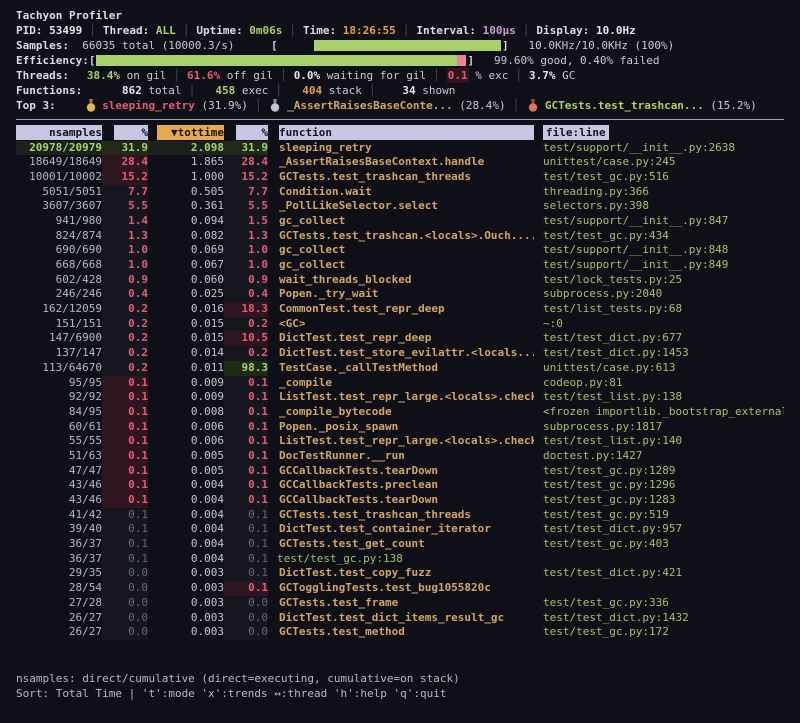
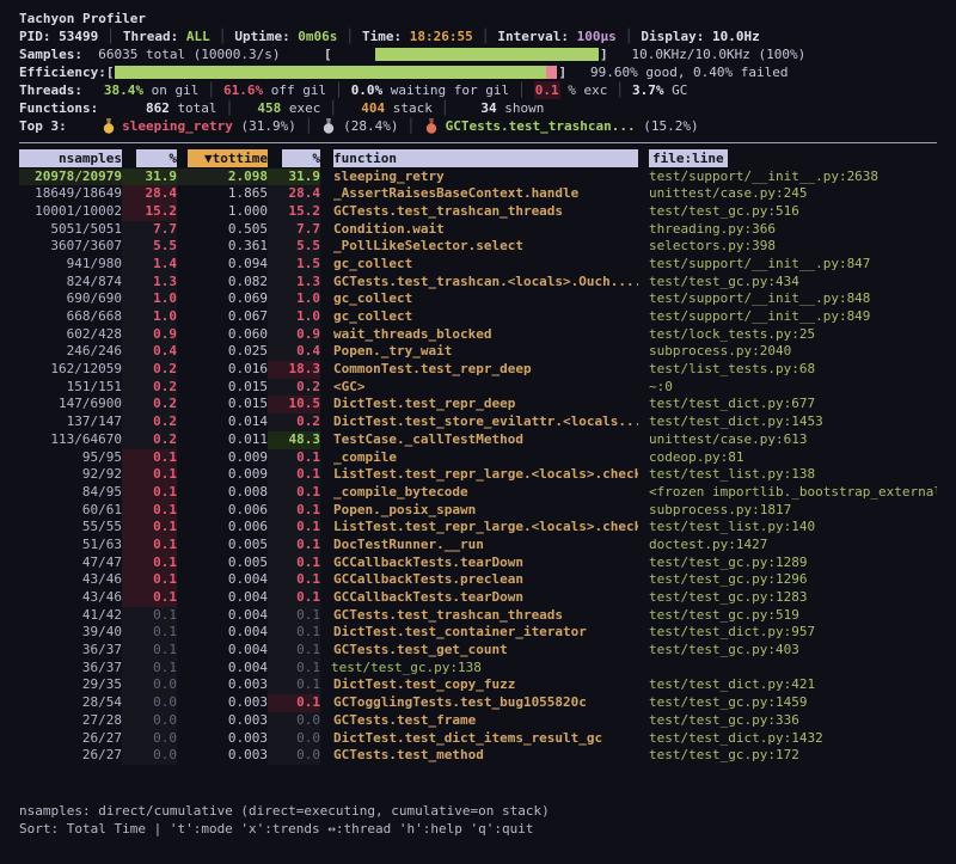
  Tachyon Profiler
  PID:
  53499
  │
  Thread:
  ALL
  │
  Uptime:
  0m06s
  │
  Time:
  18:26:55
  │
  Interval:
  100μs
  │
  Display:
  10.0Hz
  Samples:
  66035 total (10000.3/s)
  [
  ]
  10.0KHz/10.0KHz (100%)
  Efficiency:
  [
  ]
  99.60% good, 0.40% failed
  Threads:
  38.4%
  on gil
  │
  61.6%
  off gil
  │
  0.0%
  waiting for gil
  │
  0.1
  % exc
  │
  3.7%
  GC
  Functions:
  862
  total
  │
  458
  exec
  │
  404
  stack
  │
  34
  shown
  Top 3:
  sleeping_retry
  (31.9%)
  │
- _AssertRaisesBaseConte...
  (28.4%)
  │
  GCTests.test_trashcan...
  (15.2%)
  nsamples
  %
  ▼tottime
  %
  function
  file:line
  20978/20979
  31.9
  2.098
  31.9
  sleeping_retry
  test/support/__init__.py:2638
  18649/18649
  28.4
  1.865
  28.4
  _AssertRaisesBaseContext.handle
  unittest/case.py:245
  10001/10002
  15.2
  1.000
  15.2
  GCTests.test_trashcan_threads
  test/test_gc.py:516
  5051/5051
  7.7
  0.505
  7.7
  Condition.wait
  threading.py:366
  3607/3607
  5.5
  0.361
  5.5
  _PollLikeSelector.select
  selectors.py:398
  941/980
  1.4
  0.094
  1.5
  gc_collect
  test/support/__init__.py:847
  824/874
  1.3
  0.082
  1.3
  GCTests.test_trashcan.<locals>.Ouch....
  test/test_gc.py:434
  690/690
  1.0
  0.069
  1.0
  gc_collect
  test/support/__init__.py:848
  668/668
  1.0
  0.067
  1.0
  gc_collect
  test/support/__init__.py:849
  602/428
  0.9
  0.060
  0.9
  wait_threads_blocked
  test/lock_tests.py:25
  246/246
  0.4
  0.025
  0.4
  Popen._try_wait
  subprocess.py:2040
  162/12059
  0.2
  0.016
  18.3
  CommonTest.test_repr_deep
  test/list_tests.py:68
  151/151
  0.2
  0.015
  0.2
  <GC>
  ~:0
  147/6900
  0.2
  0.015
  10.5
  DictTest.test_repr_deep
  test/test_dict.py:677
  137/147
  0.2
  0.014
  0.2
  DictTest.test_store_evilattr.<locals...
  test/test_dict.py:1453
  113/64670
  0.2
  0.011
- 98.3
+ 48.3
  TestCase._callTestMethod
  unittest/case.py:613
  95/95
  0.1
  0.009
  0.1
  _compile
  codeop.py:81
  92/92
  0.1
  0.009
  0.1
  ListTest.test_repr_large.<locals>.check
  test/test_list.py:138
  84/95
  0.1
  0.008
  0.1
  _compile_bytecode
  <frozen importlib._bootstrap_externa
  60/61
  0.1
  0.006
  0.1
  Popen._posix_spawn
  subprocess.py:1817
  55/55
  0.1
  0.006
  0.1
  ListTest.test_repr_large.<locals>.check
  test/test_list.py:140
  51/63
  0.1
  0.005
  0.1
  DocTestRunner.__run
  doctest.py:1427
  47/47
  0.1
  0.005
  0.1
  GCCallbackTests.tearDown
  test/test_gc.py:1289
  43/46
  0.1
  0.004
  0.1
  GCCallbackTests.preclean
  test/test_gc.py:1296
  43/46
  0.1
  0.004
  0.1
  GCCallbackTests.tearDown
  test/test_gc.py:1283
  41/42
  0.1
  0.004
  0.1
  GCTests.test_trashcan_threads
  test/test_gc.py:519
  39/40
  0.1
  0.004
  0.1
  DictTest.test_container_iterator
  test/test_dict.py:957
  36/37
  0.1
  0.004
  0.1
  GCTests.test_get_count
  test/test_gc.py:403
  36/37
  0.1
  0.004
  0.1
  test/test_gc.py:138
  29/35
  0.0
  0.003
  0.1
  DictTest.test_copy_fuzz
  test/test_dict.py:421
  28/54
  0.0
  0.003
  0.1
  GCTogglingTests.test_bug1055820c
+ test/test_gc.py:1459
  27/28
  0.0
  0.003
  0.0
  GCTests.test_frame
  test/test_gc.py:336
  26/27
  0.0
  0.003
  0.0
  DictTest.test_dict_items_result_gc
  test/test_dict.py:1432
  26/27
  0.0
  0.003
  0.0
  GCTests.test_method
  test/test_gc.py:172
  nsamples: direct/cumulative (direct=executing, cumulative=on stack)
  Sort: Total Time | 't':mode 'x':trends ↔:thread 'h':help 'q':quit
